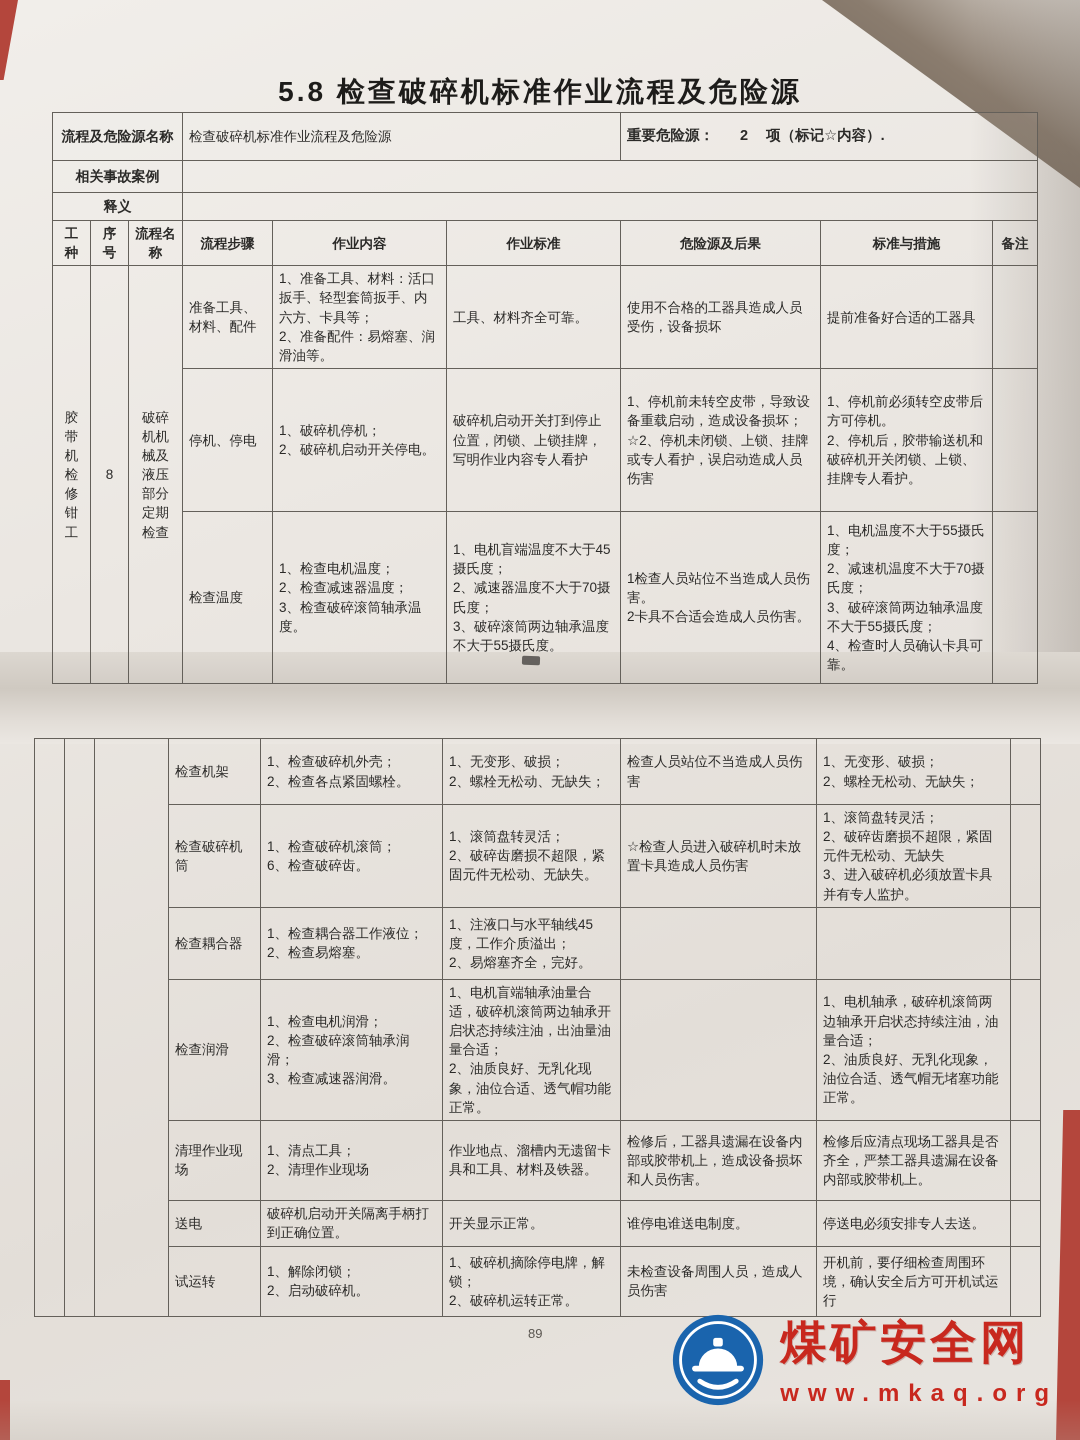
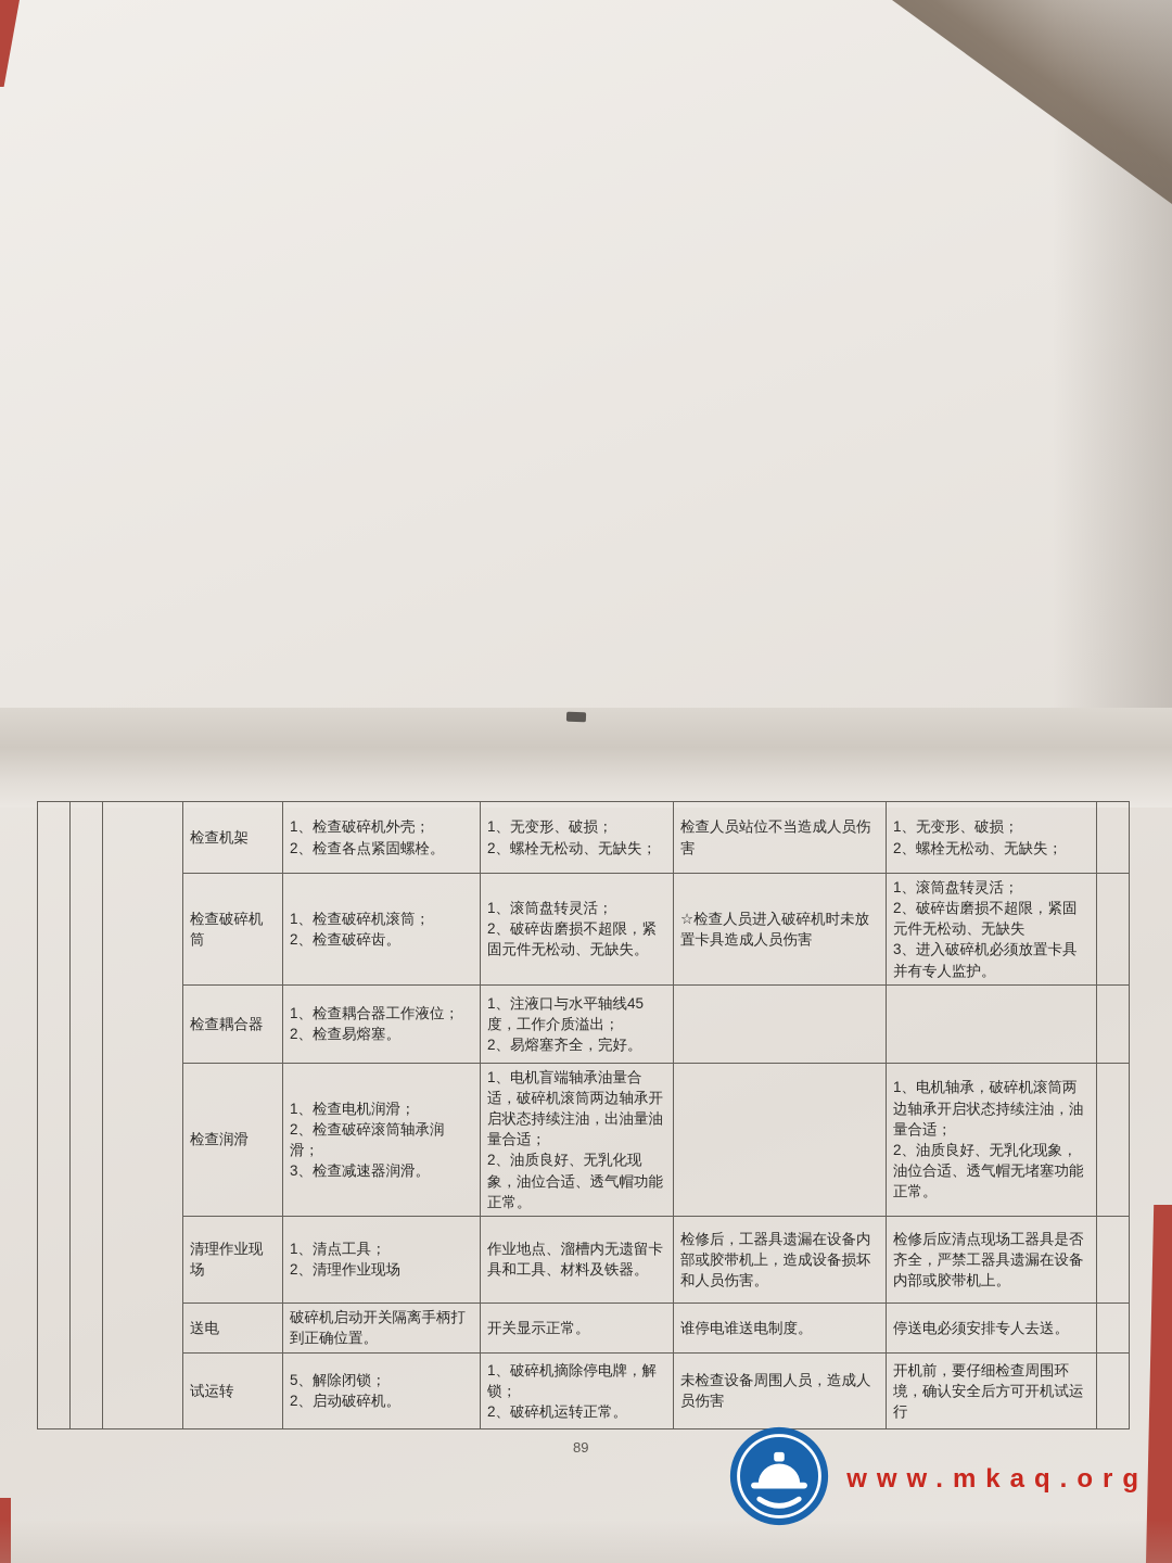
- 5.8 检查破碎机标准作业流程及危险源
- 流程及危险源名称	检查破碎机标准作业流程及危险源	重要危险源： 2 项（标记☆内容）.
- 相关事故案例
- 释义
- 工种	序号	流程名称	流程步骤	作业内容	作业标准	危险源及后果	标准与措施	备注
- 胶带机检修钳工	8	破碎机机械及液压部分定期检查	准备工具、材料、配件	1、准备工具、材料：活口扳手、轻型套筒扳手、内六方、卡具等； 2、准备配件：易熔塞、润滑油等。	工具、材料齐全可靠。	使用不合格的工器具造成人员受伤，设备损坏	提前准备好合适的工器具
- 停机、停电	1、破碎机停机； 2、破碎机启动开关停电。	破碎机启动开关打到停止位置，闭锁、上锁挂牌，写明作业内容专人看护	1、停机前未转空皮带，导致设备重载启动，造成设备损坏； ☆2、停机未闭锁、上锁、挂牌或专人看护，误启动造成人员伤害	1、停机前必须转空皮带后方可停机。 2、停机后，胶带输送机和破碎机开关闭锁、上锁、挂牌专人看护。
- 检查温度	1、检查电机温度； 2、检查减速器温度； 3、检查破碎滚筒轴承温度。	1、电机盲端温度不大于45摄氏度； 2、减速器温度不大于70摄氏度； 3、破碎滚筒两边轴承温度不大于55摄氏度。	1检查人员站位不当造成人员伤害。 2卡具不合适会造成人员伤害。	1、电机温度不大于55摄氏度； 2、减速机温度不大于70摄氏度； 3、破碎滚筒两边轴承温度不大于55摄氏度； 4、检查时人员确认卡具可靠。
  			检查机架	1、检查破碎机外壳； 2、检查各点紧固螺栓。	1、无变形、破损； 2、螺栓无松动、无缺失；	检查人员站位不当造成人员伤害	1、无变形、破损； 2、螺栓无松动、无缺失；
- 检查破碎机筒	1、检查破碎机滚筒； 6、检查破碎齿。	1、滚筒盘转灵活； 2、破碎齿磨损不超限，紧固元件无松动、无缺失。	☆检查人员进入破碎机时未放置卡具造成人员伤害	1、滚筒盘转灵活； 2、破碎齿磨损不超限，紧固元件无松动、无缺失 3、进入破碎机必须放置卡具并有专人监护。
+ 检查破碎机筒	1、检查破碎机滚筒； 2、检查破碎齿。	1、滚筒盘转灵活； 2、破碎齿磨损不超限，紧固元件无松动、无缺失。	☆检查人员进入破碎机时未放置卡具造成人员伤害	1、滚筒盘转灵活； 2、破碎齿磨损不超限，紧固元件无松动、无缺失 3、进入破碎机必须放置卡具并有专人监护。
  检查耦合器	1、检查耦合器工作液位； 2、检查易熔塞。	1、注液口与水平轴线45度，工作介质溢出； 2、易熔塞齐全，完好。
  检查润滑	1、检查电机润滑； 2、检查破碎滚筒轴承润滑； 3、检查减速器润滑。	1、电机盲端轴承油量合适，破碎机滚筒两边轴承开启状态持续注油，出油量油量合适； 2、油质良好、无乳化现象，油位合适、透气帽功能正常。		1、电机轴承，破碎机滚筒两边轴承开启状态持续注油，油量合适； 2、油质良好、无乳化现象，油位合适、透气帽无堵塞功能正常。
  清理作业现场	1、清点工具； 2、清理作业现场	作业地点、溜槽内无遗留卡具和工具、材料及铁器。	检修后，工器具遗漏在设备内部或胶带机上，造成设备损坏和人员伤害。	检修后应清点现场工器具是否齐全，严禁工器具遗漏在设备内部或胶带机上。
  送电	破碎机启动开关隔离手柄打到正确位置。	开关显示正常。	谁停电谁送电制度。	停送电必须安排专人去送。
- 试运转	1、解除闭锁； 2、启动破碎机。	1、破碎机摘除停电牌，解锁； 2、破碎机运转正常。	未检查设备周围人员，造成人员伤害	开机前，要仔细检查周围环境，确认安全后方可开机试运行
+ 试运转	5、解除闭锁； 2、启动破碎机。	1、破碎机摘除停电牌，解锁； 2、破碎机运转正常。	未检查设备周围人员，造成人员伤害	开机前，要仔细检查周围环境，确认安全后方可开机试运行
  89
- 煤矿安全网
  www.mkaq.org
